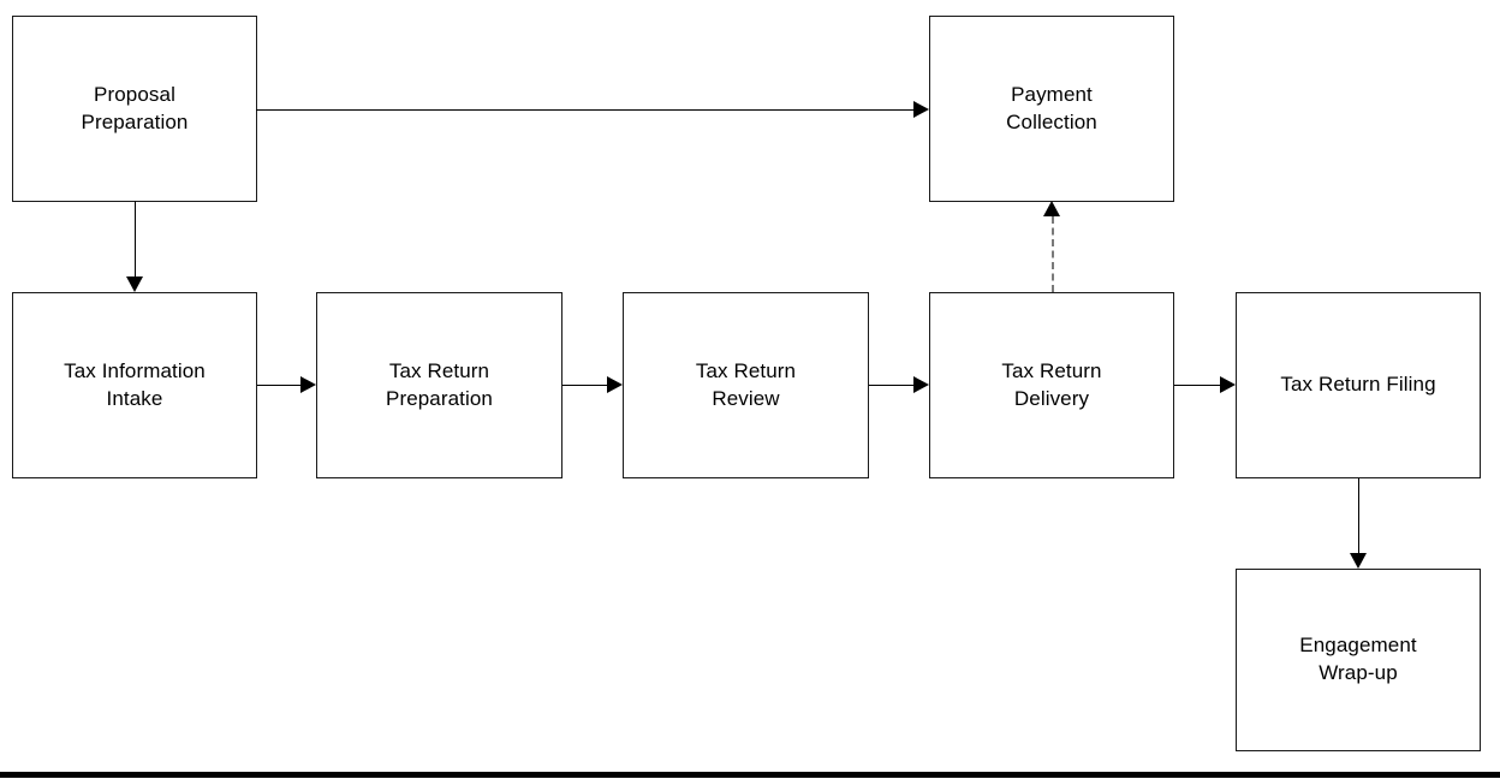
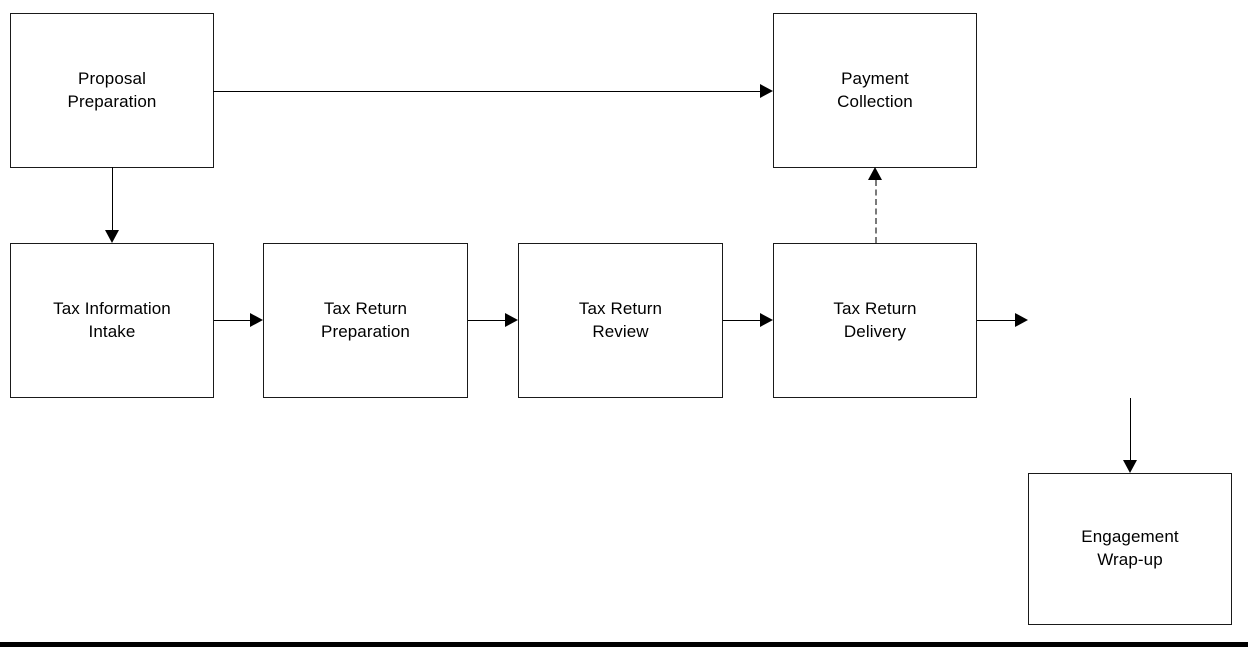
  Proposal
  Preparation
  Payment
  Collection
  Tax Information
  Intake
  Tax Return
  Preparation
  Tax Return
  Review
  Tax Return
  Delivery
- Tax Return Filing
  Engagement
  Wrap-up
